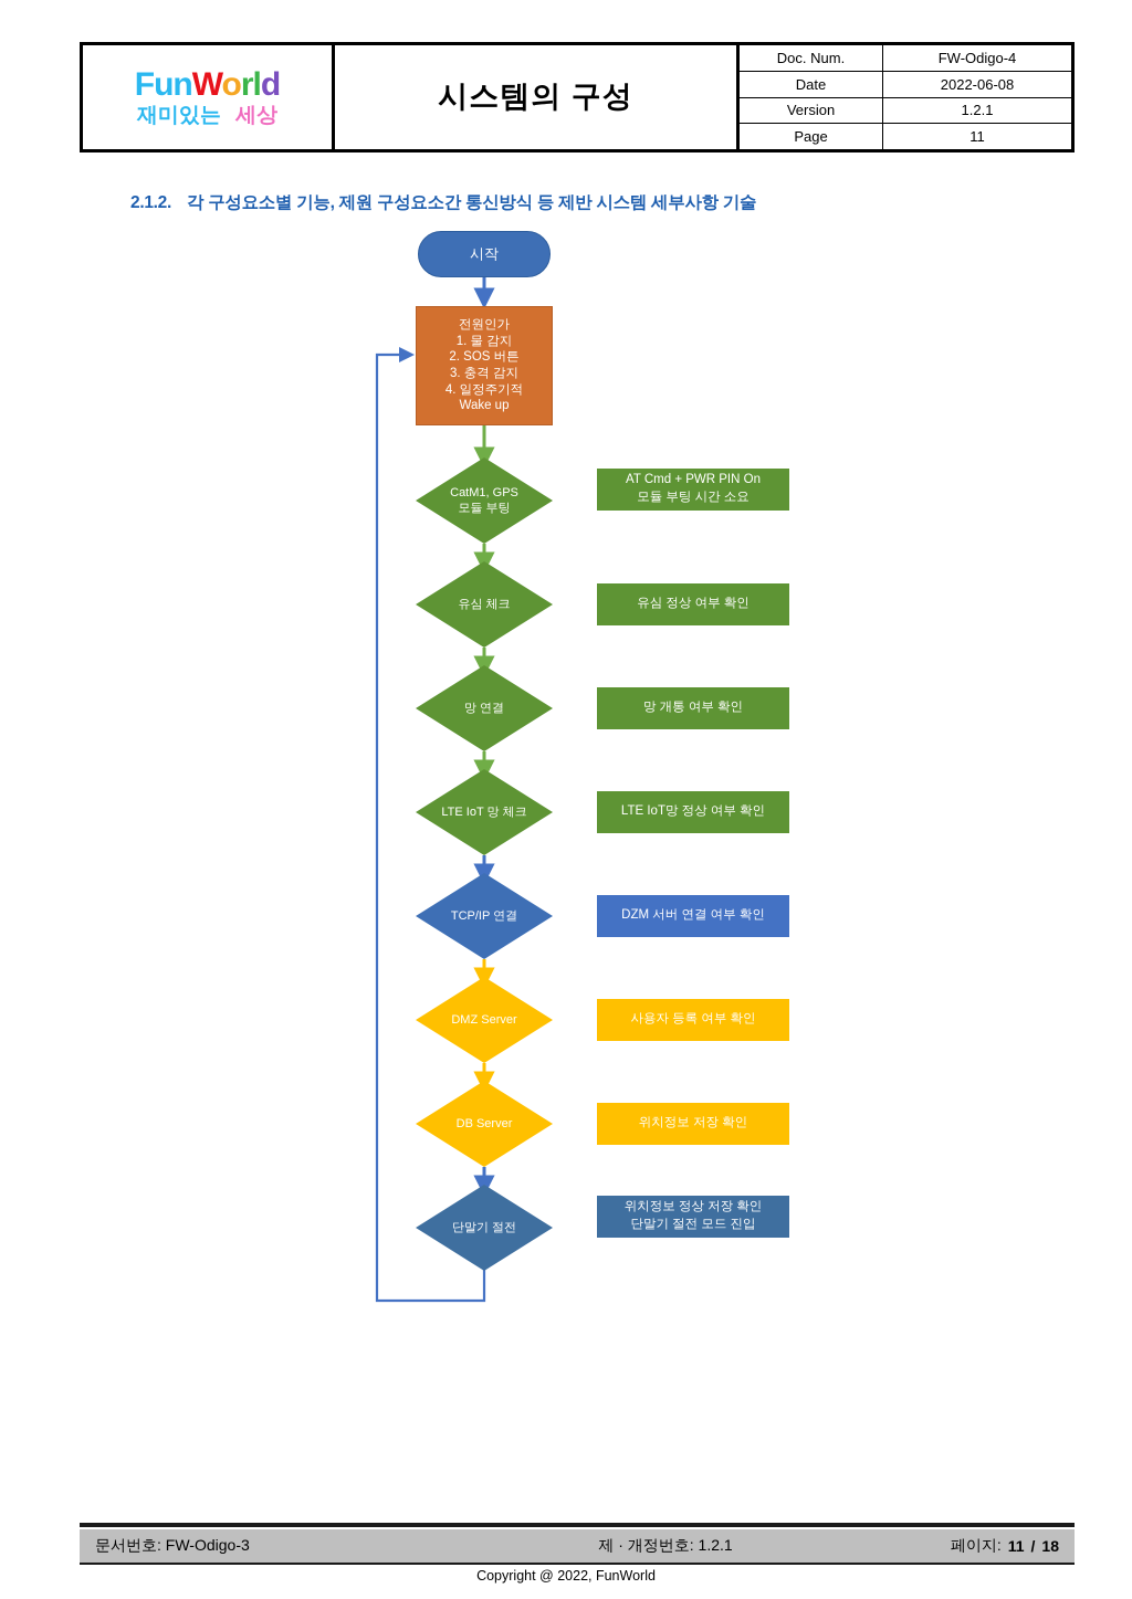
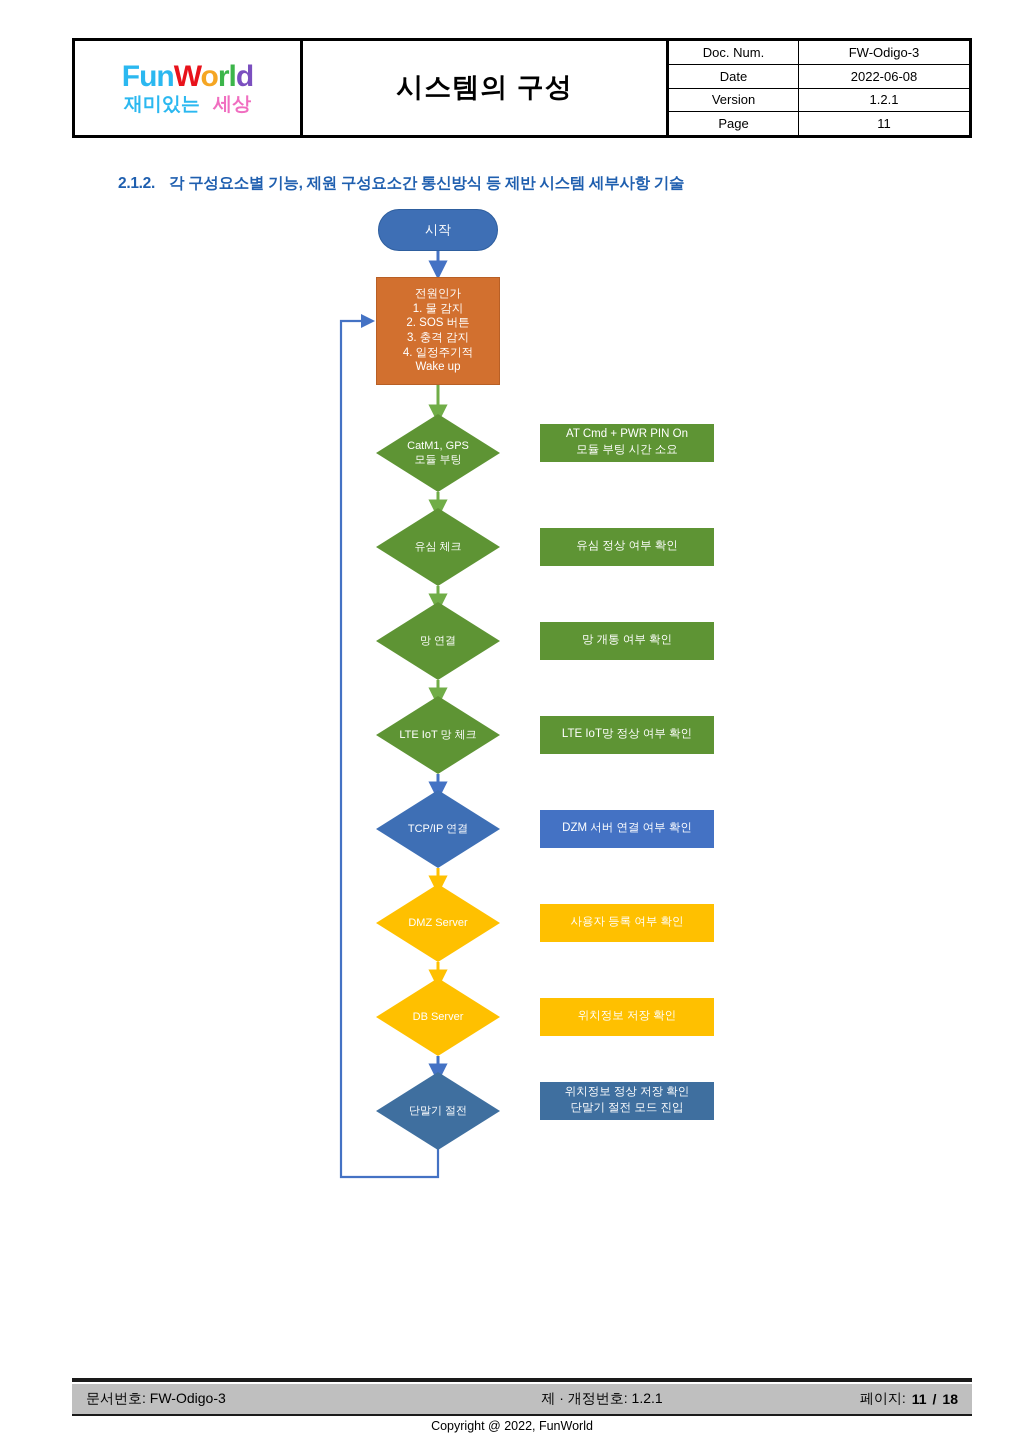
  FunWorld
  재미있는 세상
  시스템의 구성
  Doc. Num.
- FW-Odigo-4
+ FW-Odigo-3
  Date
  2022-06-08
  Version
  1.2.1
  Page
  11
  2.1.2. 각 구성요소별 기능, 제원 구성요소간 통신방식 등 제반 시스템 세부사항 기술
  시작
  전원인가
  1. 물 감지
  2. SOS 버튼
  3. 충격 감지
  4. 일정주기적
  Wake up
  CatM1, GPS
  모듈 부팅
  AT Cmd + PWR PIN On
  모듈 부팅 시간 소요
  유심 체크
  유심 정상 여부 확인
  망 연결
  망 개통 여부 확인
  LTE IoT 망 체크
  LTE IoT망 정상 여부 확인
  TCP/IP 연결
  DZM 서버 연결 여부 확인
  DMZ Server
  사용자 등록 여부 확인
  DB Server
  위치정보 저장 확인
  단말기 절전
  위치정보 정상 저장 확인
  단말기 절전 모드 진입
  문서번호: FW-Odigo-3
  제 · 개정번호: 1.2.1
  페이지:
  11
  /
  18
  Copyright @ 2022, FunWorld
